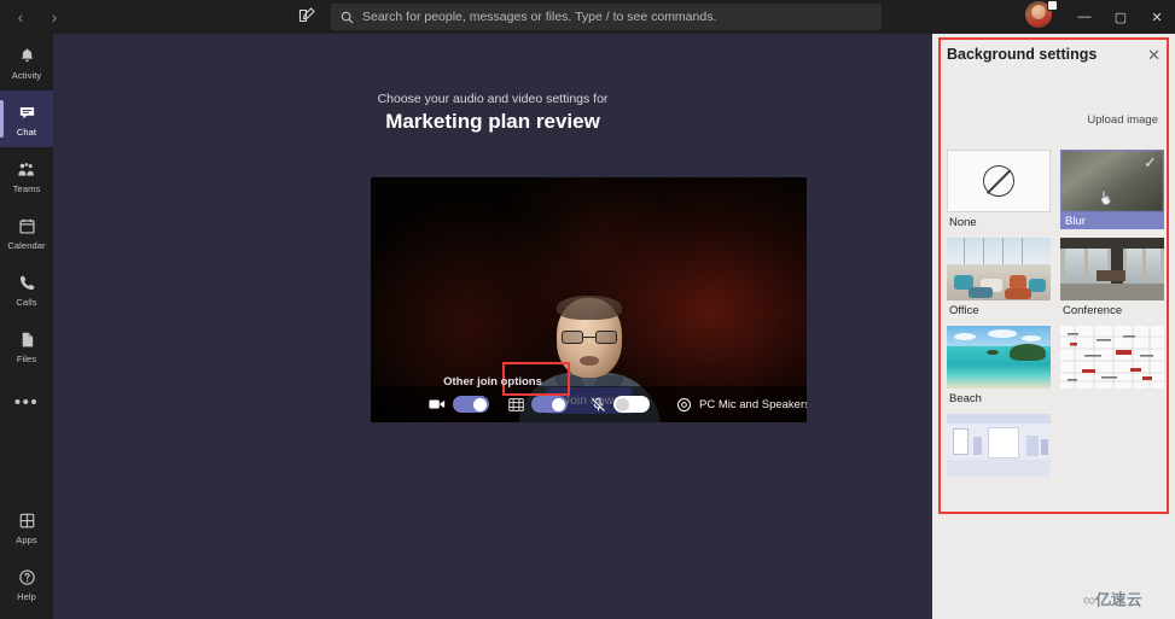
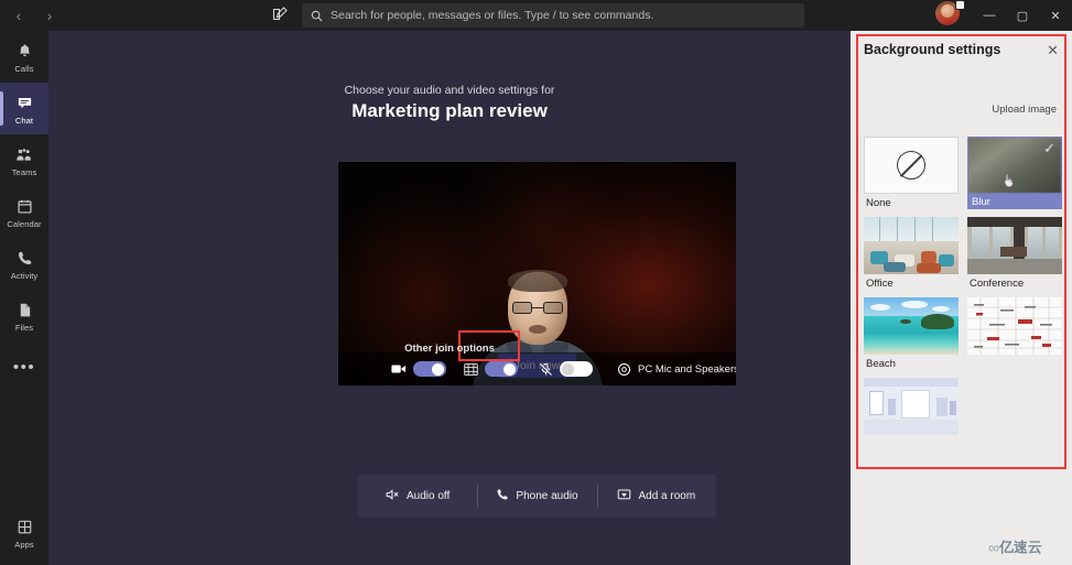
  ‹
  ›
  Search for people, messages or files. Type / to see commands.
  —
  ▢
  ✕
- Activity
+ Calls
  Chat
  Teams
  Calendar
- Calls
+ Activity
  Files
  •••
  Apps
- Help
  Choose your audio and video settings for
  Marketing plan review
  oinow
  PC Mic and Speaker
  Other join options
+ Audio off
+ Phone audio
+ Add a room
  Background settings
  ✕
  Upload image
  None
  ✓
  Blur
  Office
  Conference
  Beach
  ∞
  亿速云
